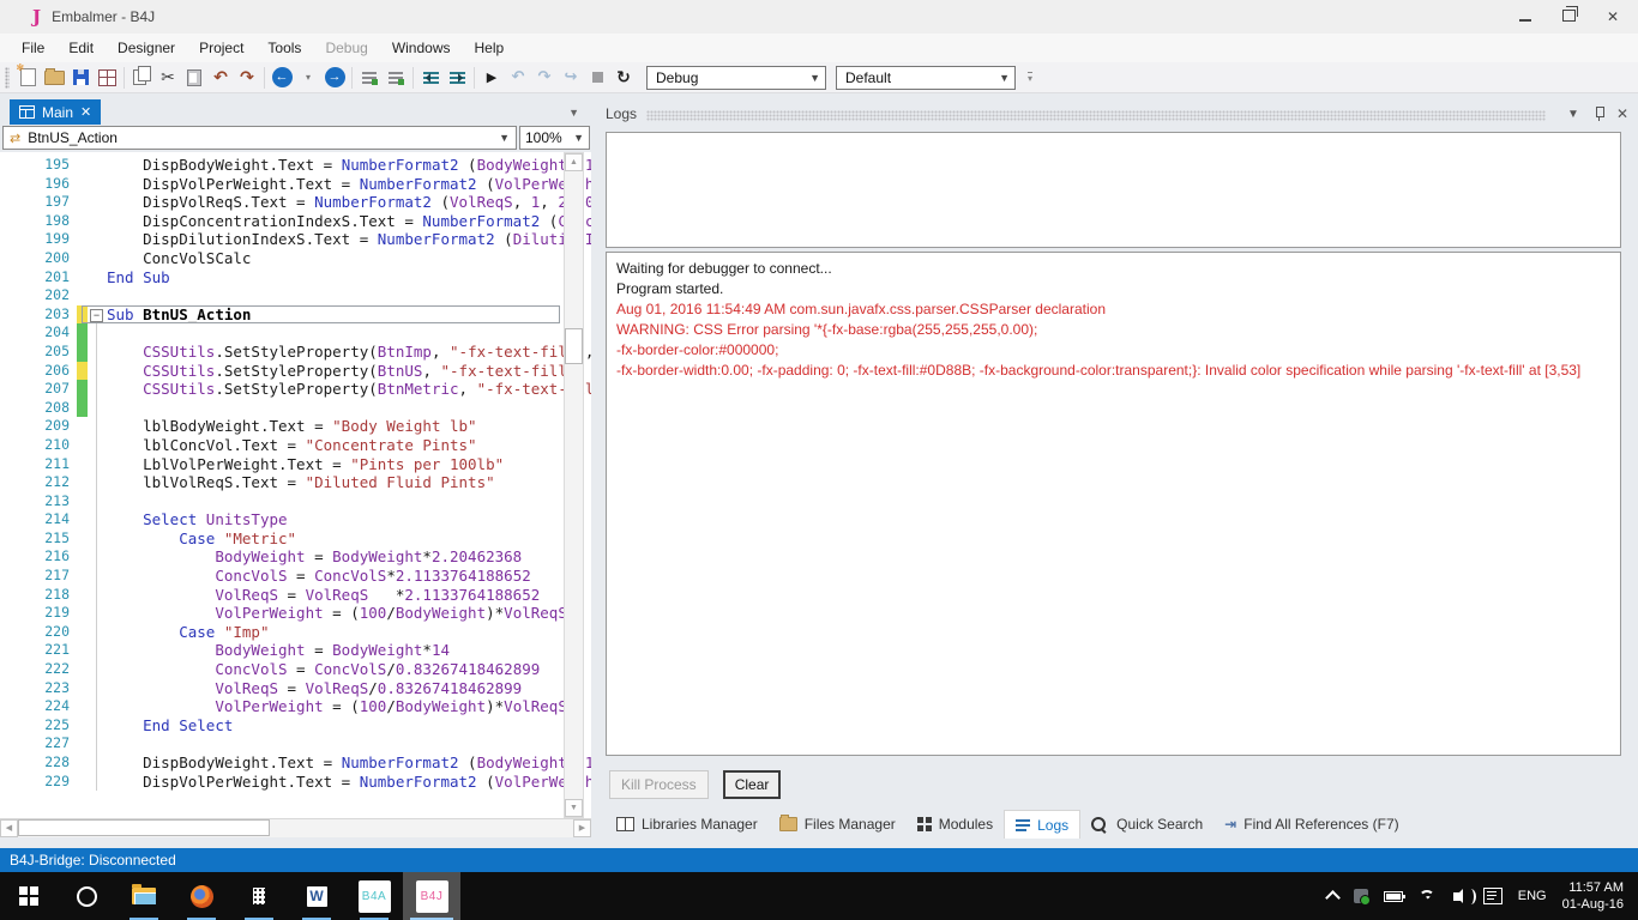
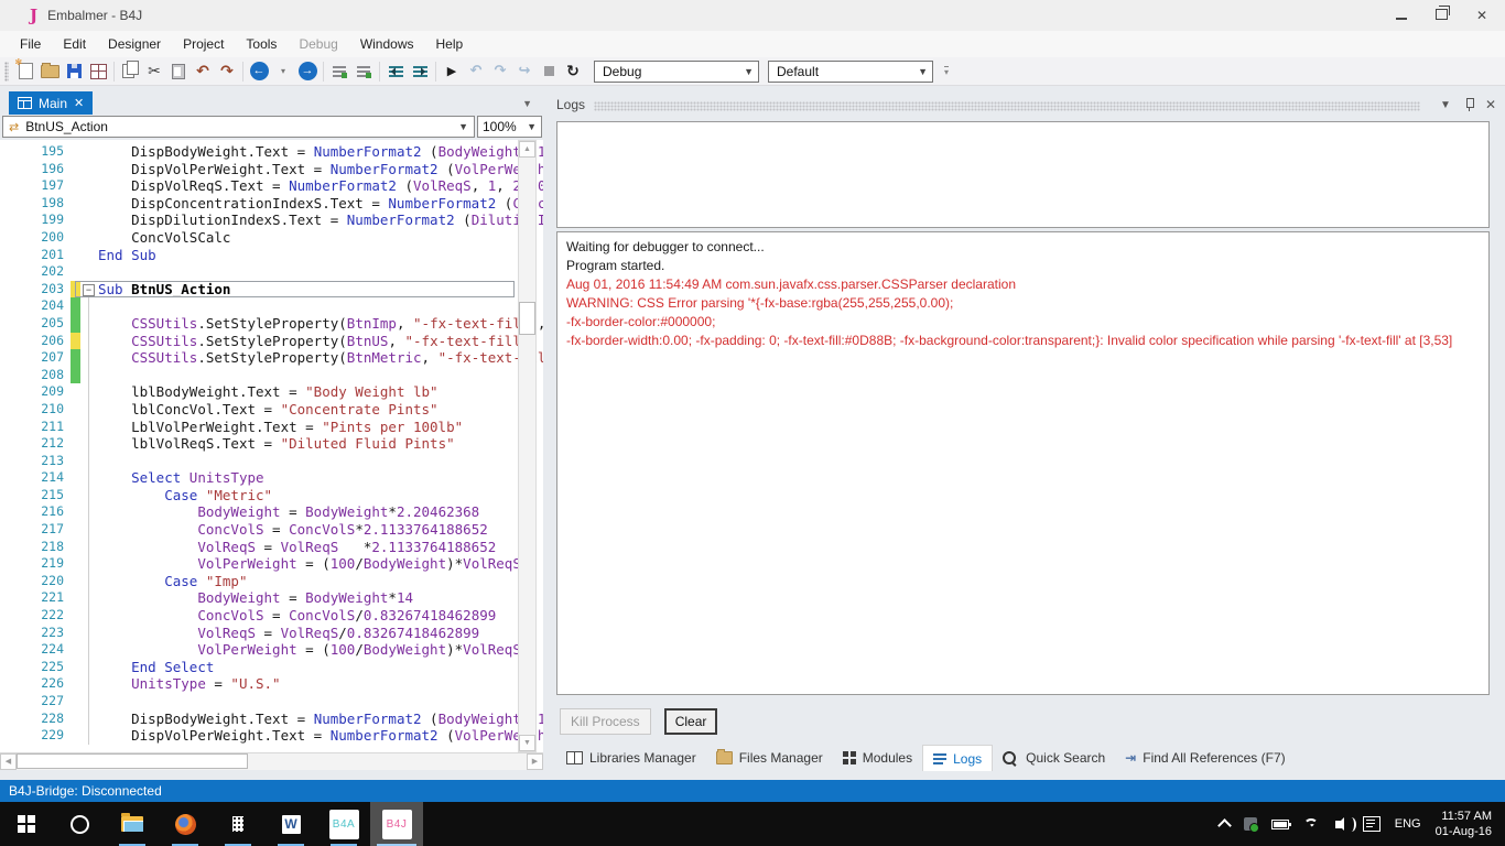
  J
  Embalmer - B4J
  ✕
  File
  Edit
  Designer
  Project
  Tools
  Debug
  Windows
  Help
  ✂
  ↶
  ↷
  ←
  ▾
  →
  ▶
  ↶
  ↷
  ↪
  ↻
  Debug
  ▼
  Default
  ▼
  ▾
  Main
  ✕
  ▼
  ⇄
  BtnUS_Action
  ▼
  100%
  ▼
  195
  DispBodyWeight.Text = NumberFormat2 (BodyWeigh 1
  196
  DispVolPerWeight.Text = NumberFormat2 (VolPerWh
  197
  DispVolReqS.Text = NumberFormat2 (VolReqS, 1, 0
  198
  DispConcentrationIndexS.Text = NumberFormat2 ( c
  199
  DispDilutionIndexS.Text = NumberFormat2 (DilutI
  200
  ConcVolSCalc
  201
  End Sub
  202
  203
  −
  Sub BtnUS_Action
  204
  205
  CSSUtils.SetStyleProperty(BtnImp, "-fx-text-fi ,
  206
  CSSUtils.SetStyleProperty(BtnUS, "-fx-text-fil
  207
  CSSUtils.SetStyleProperty(BtnMetric, "-fx-textl
  208
  209
  lblBodyWeight.Text = "Body Weight lb"
  210
  lblConcVol.Text = "Concentrate Pints"
  211
  LblVolPerWeight.Text = "Pints per 100lb"
  212
  lblVolReqS.Text = "Diluted Fluid Pints"
  213
  214
  Select UnitsType
  215
  Case "Metric"
  216
  BodyWeight = BodyWeight*2.20462368
  217
  ConcVolS = ConcVolS*2.1133764188652
  218
  VolReqS = VolReqS *2.1133764188652
  219
  VolPerWeight = (100/BodyWeight)*VolReq
  220
  Case "Imp"
  221
  BodyWeight = BodyWeight*14
  222
  ConcVolS = ConcVolS/0.83267418462899
  223
  VolReqS = VolReqS/0.83267418462899
  224
  VolPerWeight = (100/BodyWeight)*VolReq
  225
  End Select
+ 226
+ UnitsType = "U.S."
  227
  228
  DispBodyWeight.Text = NumberFormat2 (BodyWeigh 1
  229
  DispVolPerWeight.Text = NumberFormat2 (VolPerWh
  Logs
  ▼
  ✕
  Waiting for debugger to connect...
  Program started.
  Aug 01, 2016 11:54:49 AM com.sun.javafx.css.parser.CSSParser declaration
  WARNING: CSS Error parsing '*{-fx-base:rgba(255,255,255,0.00);
  -fx-border-color:#000000;
  -fx-border-width:0.00; -fx-padding: 0; -fx-text-fill:#0D88B; -fx-background-color:transparent;}: Invalid color specification while parsing '-fx-text-fill' at [3,53]
  Kill Process
  Clear
  Libraries Manager
  Files Manager
  Modules
  Logs
  Quick Search
  Find All References (F7)
  B4J-Bridge: Disconnected
  B4A
  B4J
  ENG
  11:57 AM
  01-Aug-16
